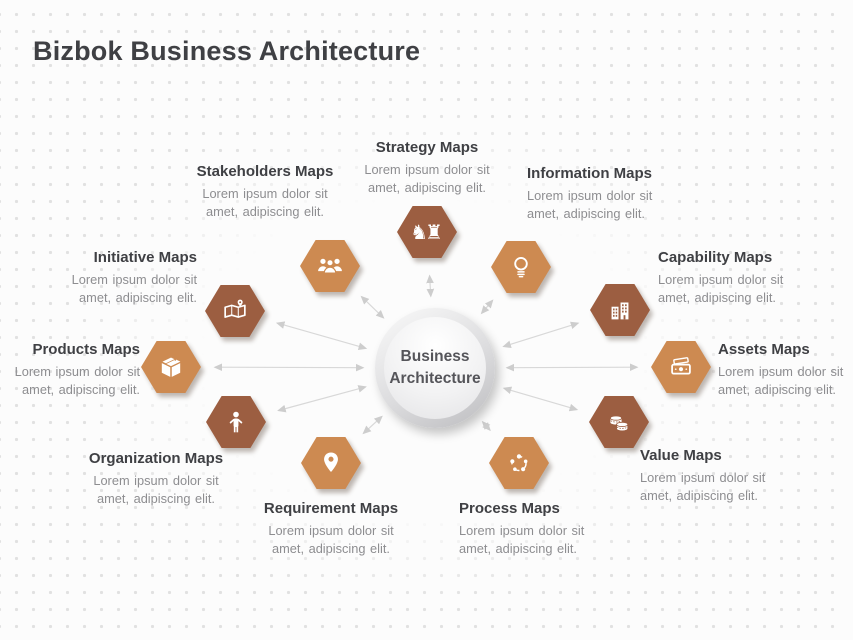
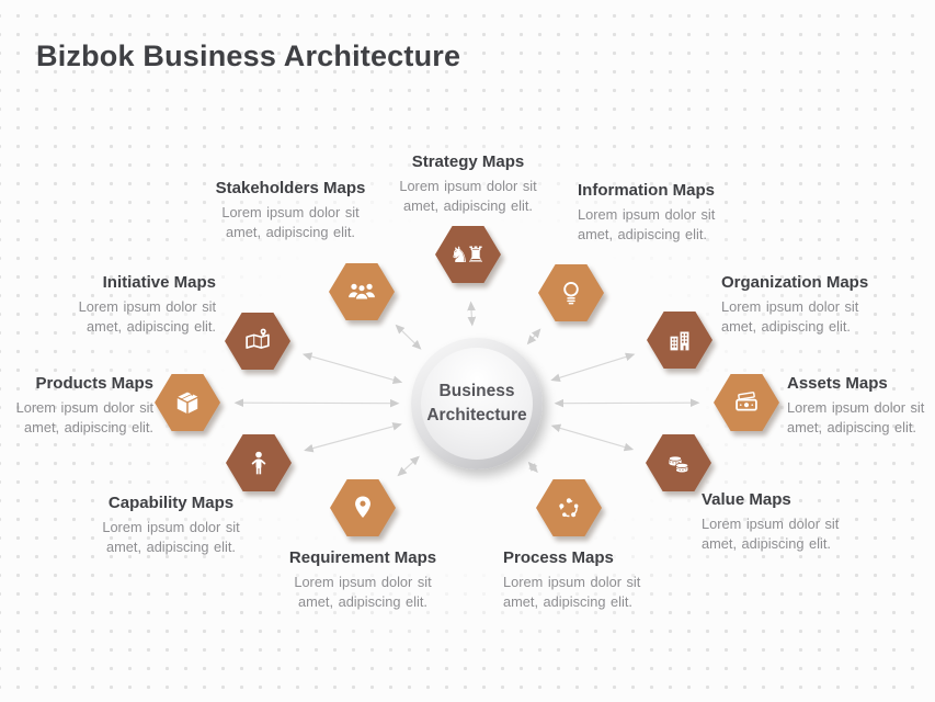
  Bizbok Business Architecture
  Strategy Maps
  Lorem ipsum dolor sit amet, adipiscing elit.
  ♞♜
  Stakeholders Maps
  Lorem ipsum dolor sit amet, adipiscing elit.
  Information Maps
  Lorem ipsum dolor sit amet, adipiscing elit.
  Initiative Maps
  Lorem ipsum dolor sit amet, adipiscing elit.
- Capability Maps
+ Organization Maps
  Lorem ipsum dolor sit amet, adipiscing elit.
  Products Maps
  Lorem ipsum dolor sit amet, adipiscing elit.
  Assets Maps
  Lorem ipsum dolor sit amet, adipiscing elit.
- Organization Maps
+ Capability Maps
  Lorem ipsum dolor sit amet, adipiscing elit.
  Value Maps
  Lorem ipsum dolor sit amet, adipiscing elit.
  Requirement Maps
  Lorem ipsum dolor sit amet, adipiscing elit.
  Process Maps
  Lorem ipsum dolor sit amet, adipiscing elit.
  Business Architecture
